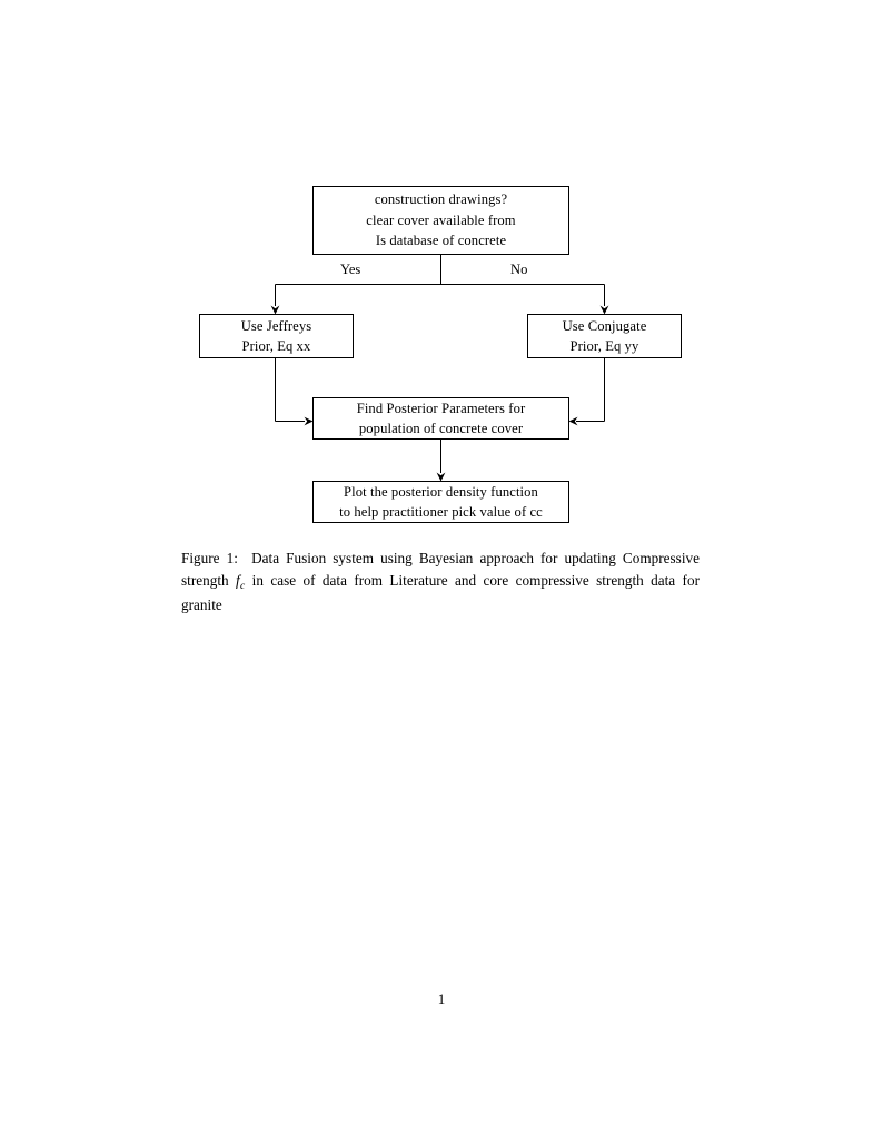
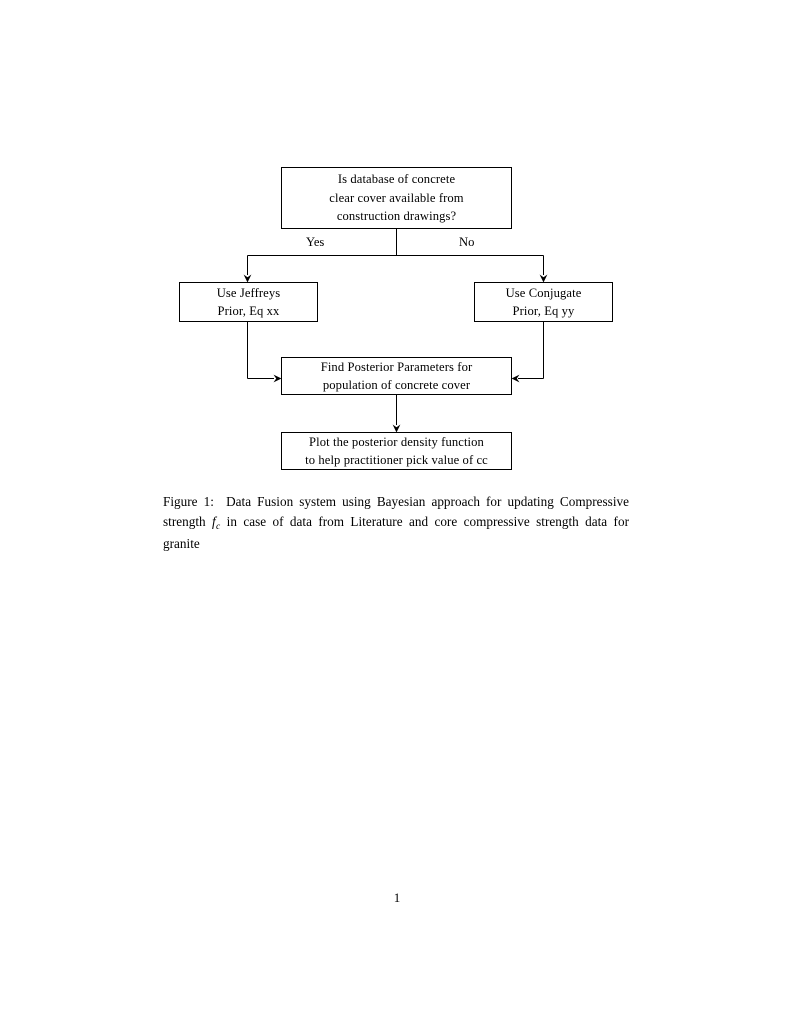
- construction drawings?
+ Is database of concrete
  clear cover available from
- Is database of concrete
+ construction drawings?
  Yes
  No
  Use Jeffreys
  Prior, Eq xx
  Use Conjugate
  Prior, Eq yy
  Find Posterior Parameters for
  population of concrete cover
  Plot the posterior density function
  to help practitioner pick value of cc
  Figure 1: Data Fusion system using Bayesian approach for updating Compressive strength fc in case of data from Literature and core compressive strength data for granite
  1
